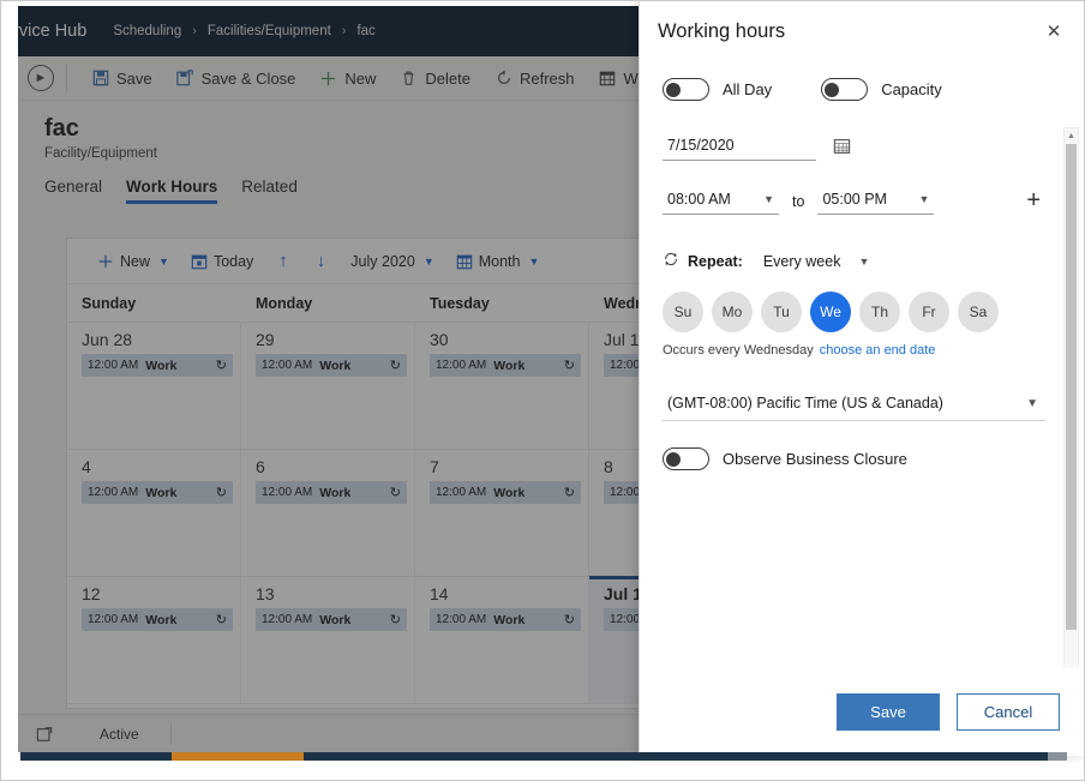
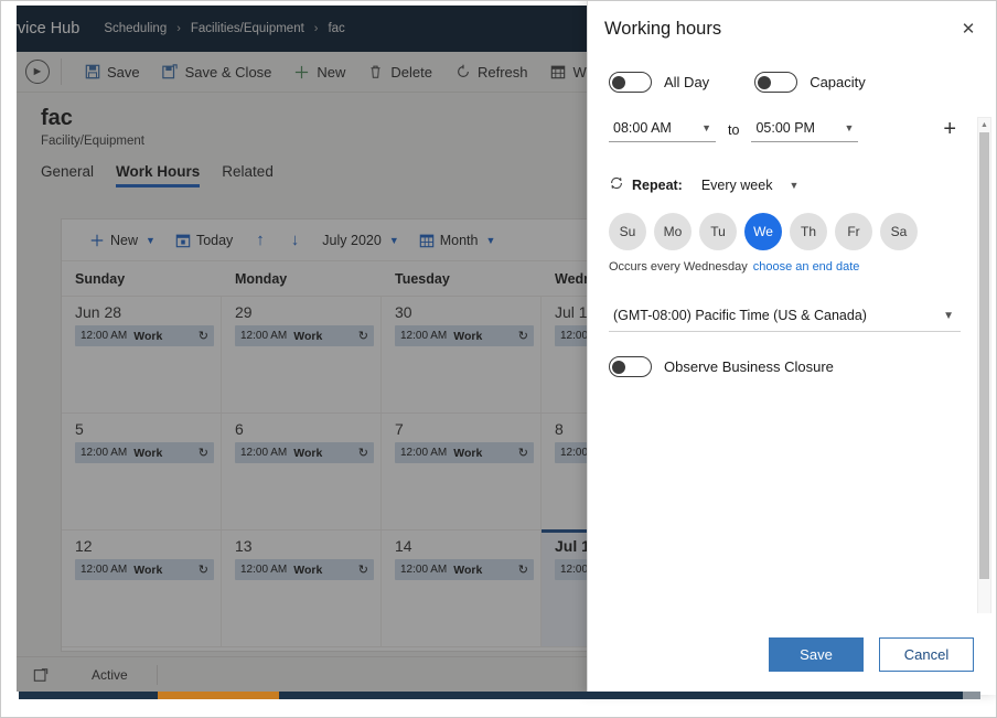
  vice Hub
  Scheduling
  ›
  Facilities/Equipment
  ›
  fac
  ►
  Save
  Save & Close
  New
  Delete
  Refresh
  fac
  Facility/Equipment
  General
  Work Hours
  Related
  New
  ▼
  Today
  ↑
  ↓
  July 2020
  ▼
  Month
  ▼
  Sunday
  Monday
  Tuesday
  Jun 28
  12:00 AM
  Work
  ↻
  29
  12:00 AM
  Work
  ↻
  30
  12:00 AM
  Work
  ↻
  Jul 1
  12:00
- 4
+ 5
  12:00 AM
  Work
  ↻
  6
  12:00 AM
  Work
  ↻
  7
  12:00 AM
  Work
  ↻
  8
  12:00
  12
  12:00 AM
  Work
  ↻
  13
  12:00 AM
  Work
  ↻
  14
  12:00 AM
  Work
  ↻
  Jul 1
  12:00
  Active
  Working hours
  ✕
  All Day
  Capacity
- 7/15/2020
  08:00 AM
  ▼
  to
  05:00 PM
  ▼
  +
  Repeat:
  Every week
  ▼
  Su
  Mo
  Tu
  We
  Th
  Fr
  Sa
  Occurs every Wednesday
  choose an end date
  (GMT-08:00) Pacific Time (US & Canada)
  ▼
  Observe Business Closure
  Save
  Cancel
